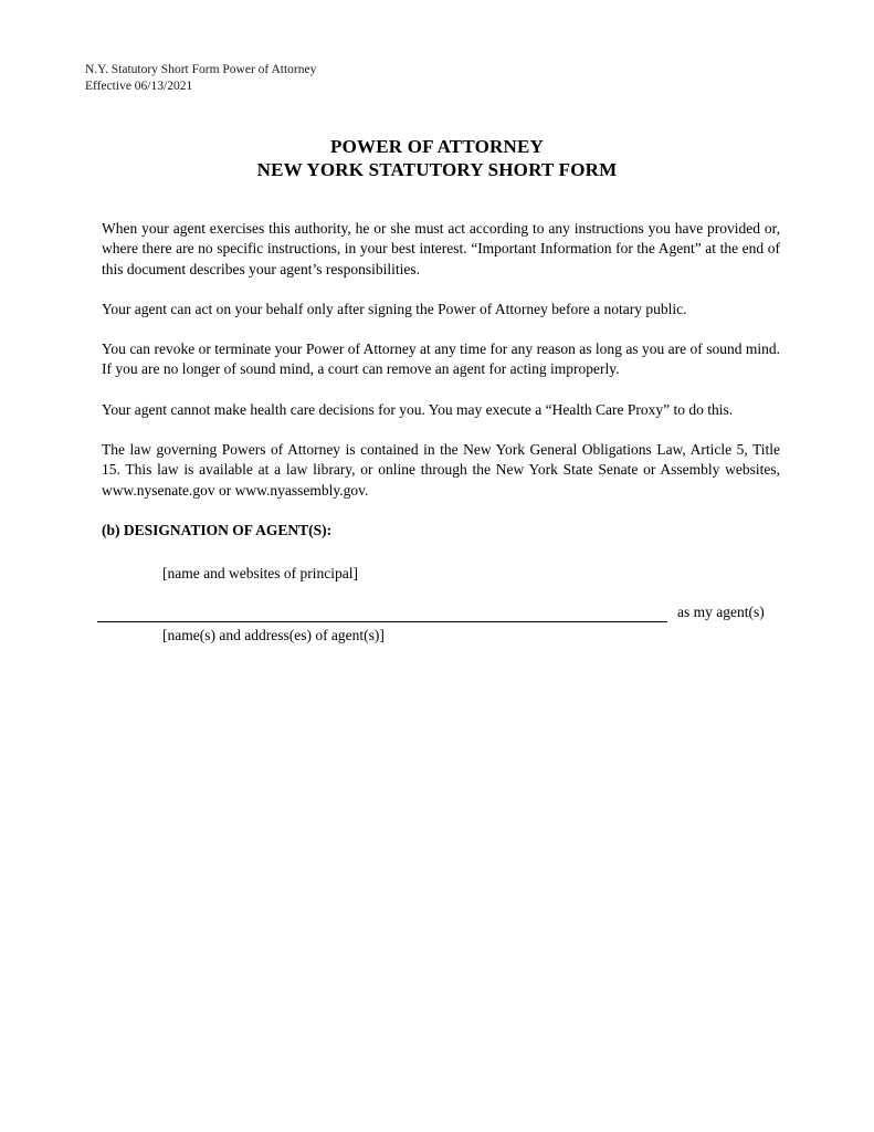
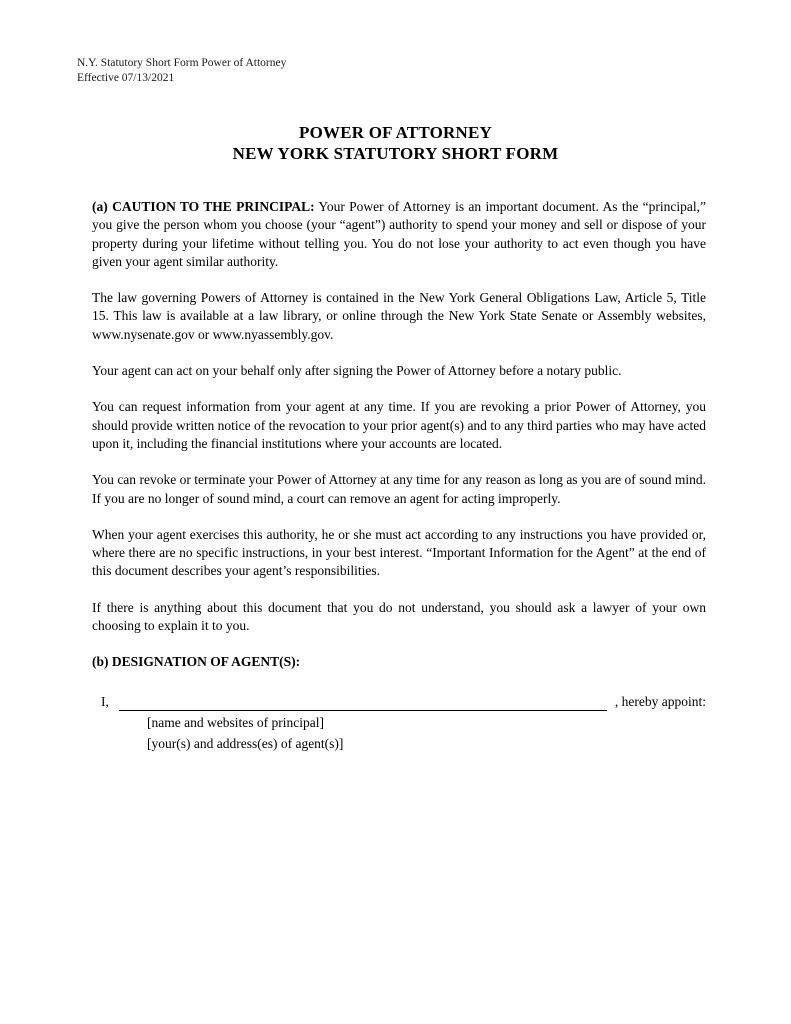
  N.Y. Statutory Short Form Power of Attorney
- Effective 06/13/2021
+ Effective 07/13/2021
  POWER OF ATTORNEY
  NEW YORK STATUTORY SHORT FORM
+ (a) CAUTION TO THE PRINCIPAL: Your Power of Attorney is an important document. As the “principal,” you give the person whom you choose (your “agent”) authority to spend your money and sell or dispose of your property during your lifetime without telling you. You do not lose your authority to act even though you have given your agent similar authority.
- When your agent exercises this authority, he or she must act according to any instructions you have provided or, where there are no specific instructions, in your best interest. “Important Information for the Agent” at the end of this document describes your agent’s responsibilities.
+ The law governing Powers of Attorney is contained in the New York General Obligations Law, Article 5, Title 15. This law is available at a law library, or online through the New York State Senate or Assembly websites, www.nysenate.gov or www.nyassembly.gov.
  Your agent can act on your behalf only after signing the Power of Attorney before a notary public.
+ You can request information from your agent at any time. If you are revoking a prior Power of Attorney, you should provide written notice of the revocation to your prior agent(s) and to any third parties who may have acted upon it, including the financial institutions where your accounts are located.
  You can revoke or terminate your Power of Attorney at any time for any reason as long as you are of sound mind. If you are no longer of sound mind, a court can remove an agent for acting improperly.
- Your agent cannot make health care decisions for you. You may execute a “Health Care Proxy” to do this.
- The law governing Powers of Attorney is contained in the New York General Obligations Law, Article 5, Title 15. This law is available at a law library, or online through the New York State Senate or Assembly websites, www.nysenate.gov or www.nyassembly.gov.
+ When your agent exercises this authority, he or she must act according to any instructions you have provided or, where there are no specific instructions, in your best interest. “Important Information for the Agent” at the end of this document describes your agent’s responsibilities.
+ If there is anything about this document that you do not understand, you should ask a lawyer of your own choosing to explain it to you.
  (b) DESIGNATION OF AGENT(S):
+ I,
+ , hereby appoint:
  [name and websites of principal]
- as my agent(s)
- [name(s) and address(es) of agent(s)]
+ [your(s) and address(es) of agent(s)]
